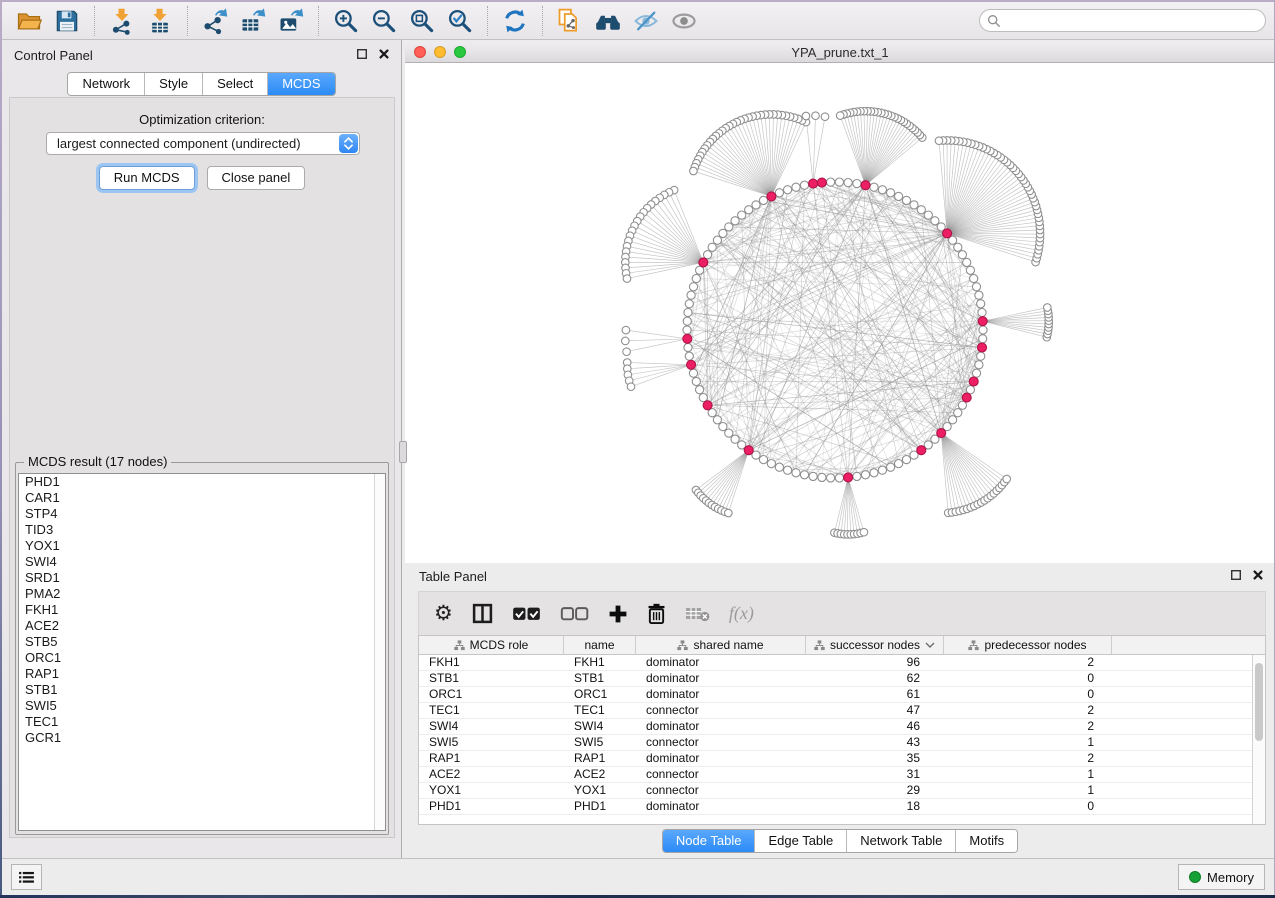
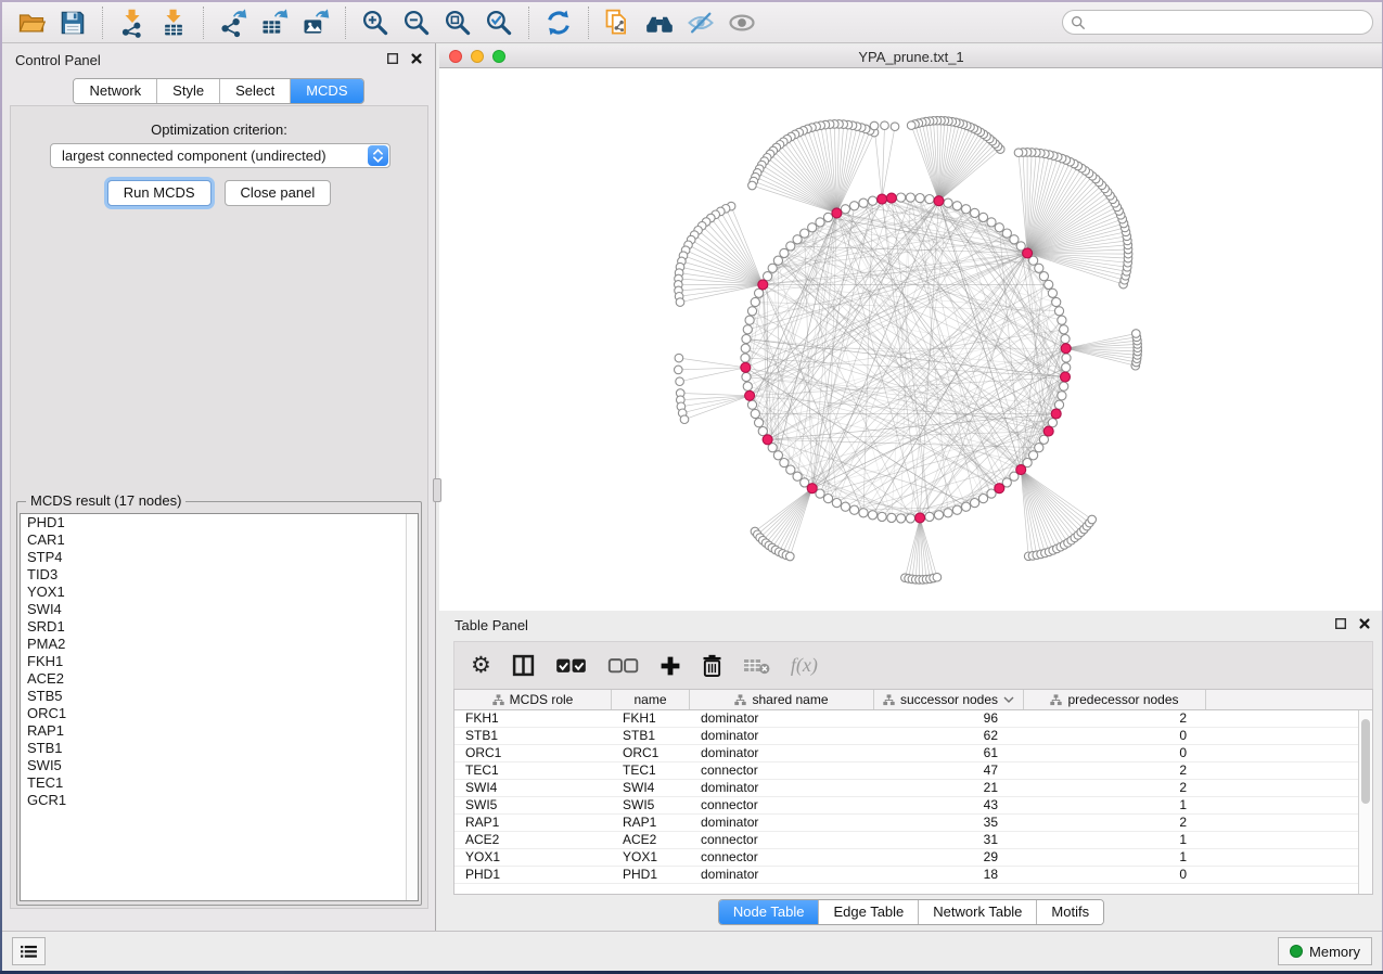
  Control Panel
  Network
  Style
  Select
  MCDS
  Optimization criterion:
  largest connected component (undirected)
  Run MCDS
  Close panel
  MCDS result (17 nodes)
  PHD1
  CAR1
  STP4
  TID3
  YOX1
  SWI4
  SRD1
  PMA2
  FKH1
  ACE2
  STB5
  ORC1
  RAP1
  STB1
  SWI5
  TEC1
  GCR1
  YPA_prune.txt_1
  Table Panel
  ⚙
  f(x)
  MCDS role
  name
  shared name
  successor nodes
  predecessor nodes
  FKH1
  FKH1
  dominator
  96
  2
  STB1
  STB1
  dominator
  62
  0
  ORC1
  ORC1
  dominator
  61
  0
  TEC1
  TEC1
  connector
  47
  2
  SWI4
  SWI4
  dominator
- 46
+ 21
  2
  SWI5
  SWI5
  connector
  43
  1
  RAP1
  RAP1
  dominator
  35
  2
  ACE2
  ACE2
  connector
  31
  1
  YOX1
  YOX1
  connector
  29
  1
  PHD1
  PHD1
  dominator
  18
  0
  Node Table
  Edge Table
  Network Table
  Motifs
  Memory
